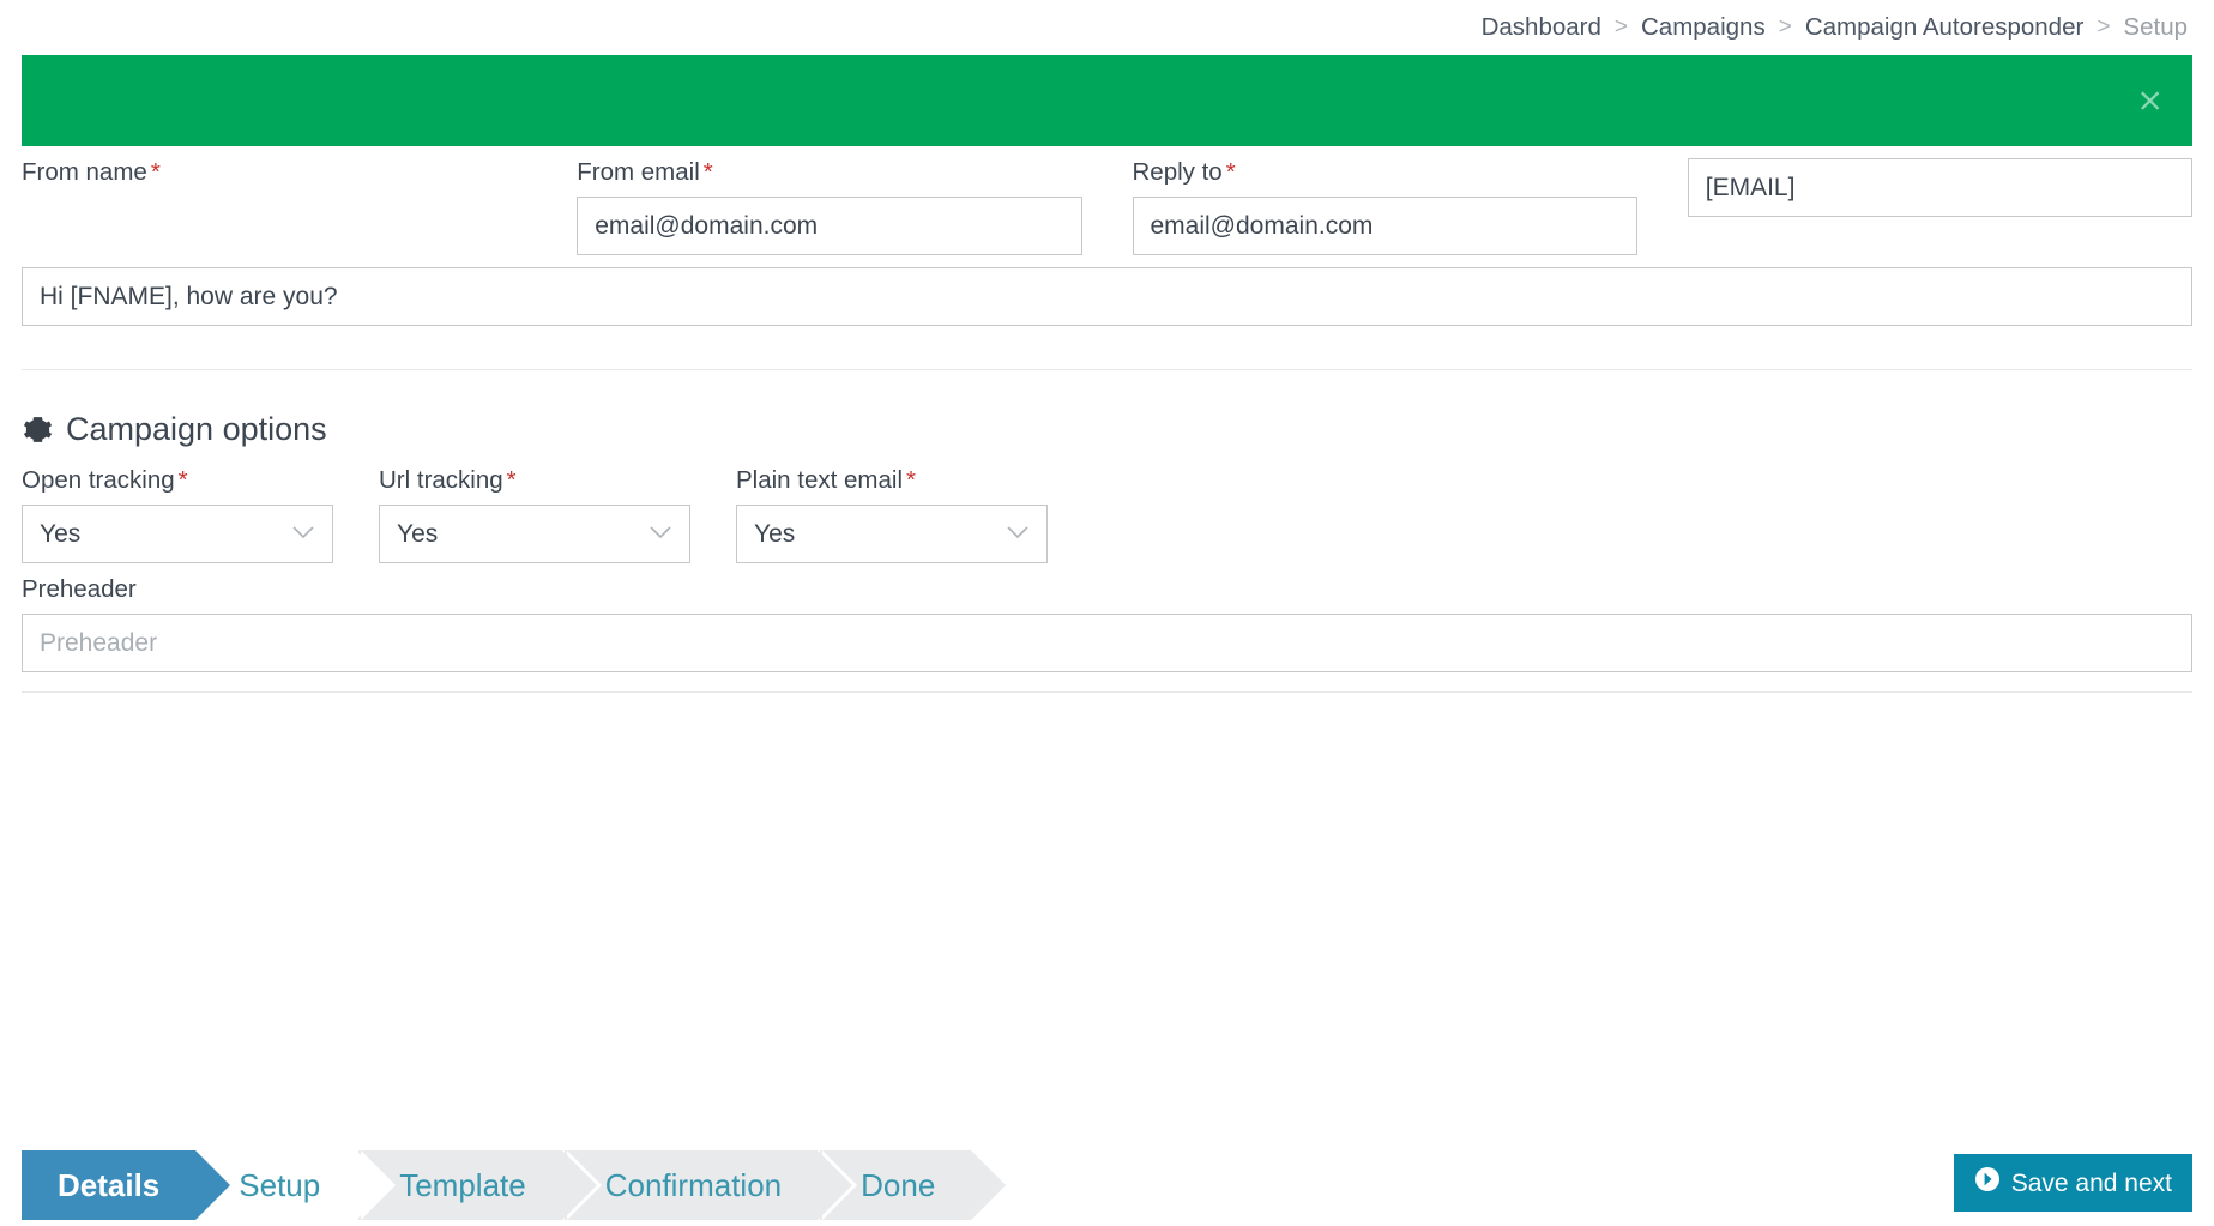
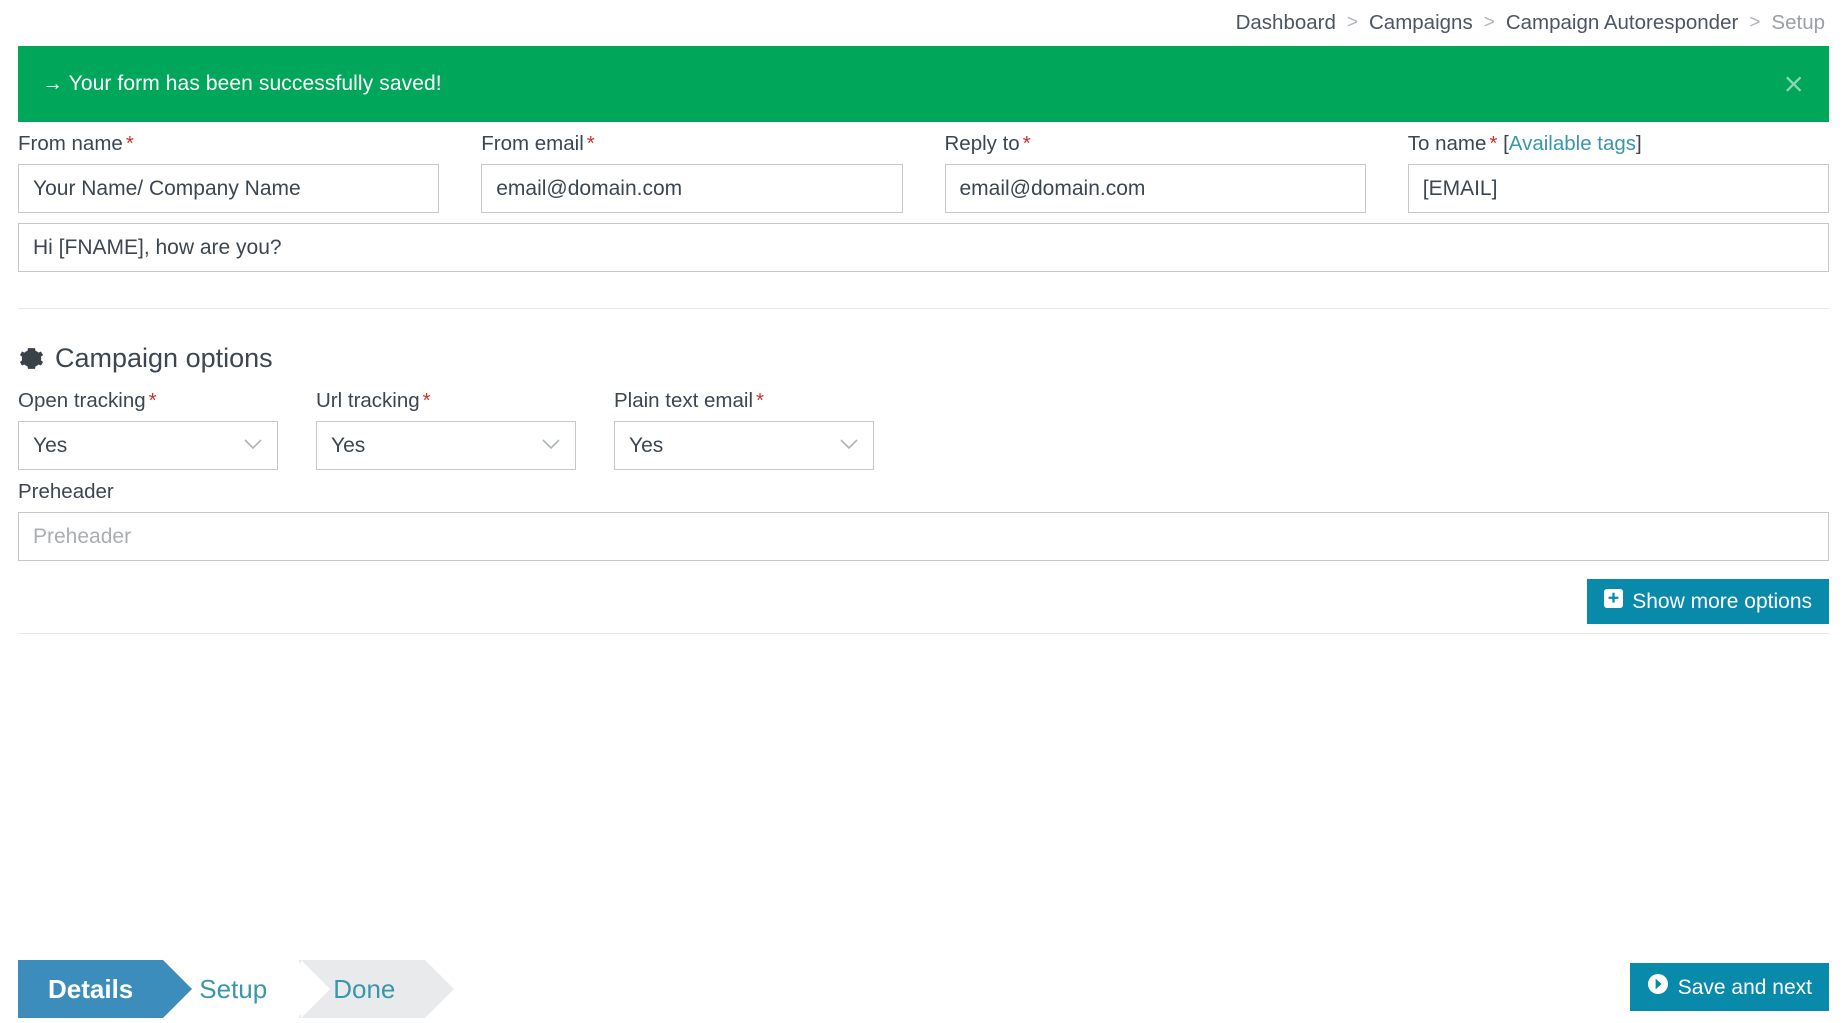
  Dashboard
  >
  Campaigns
  >
  Campaign Autoresponder
  >
  Setup
+ → Your form has been successfully saved!
  ×
  From name *
+ Your Name/ Company Name
  From email *
  email@domain.com
  Reply to *
  email@domain.com
+ To name * [Available tags]
  [EMAIL]
  Hi [FNAME], how are you?
  Campaign options
  Open tracking *
  Yes
  Url tracking *
  Yes
  Plain text email *
  Yes
  Preheader
  Preheader
+ Show more options
  Details
  Setup
- Template
- Confirmation
  Done
  Save and next
